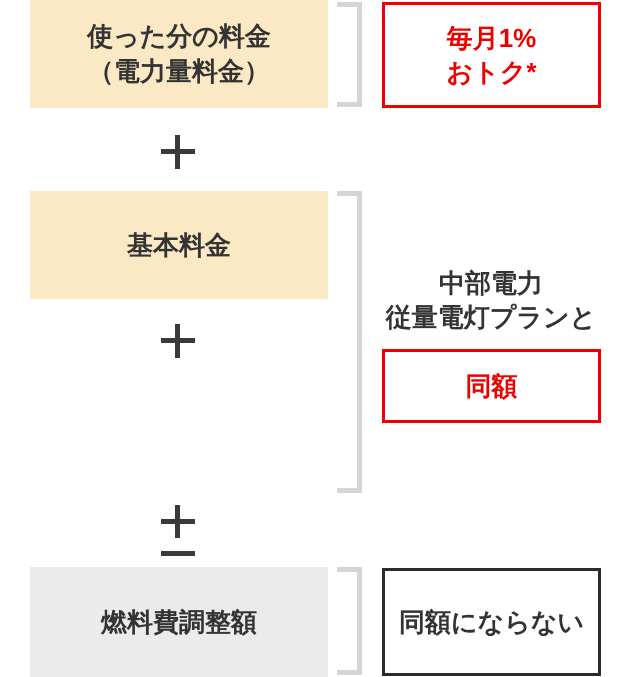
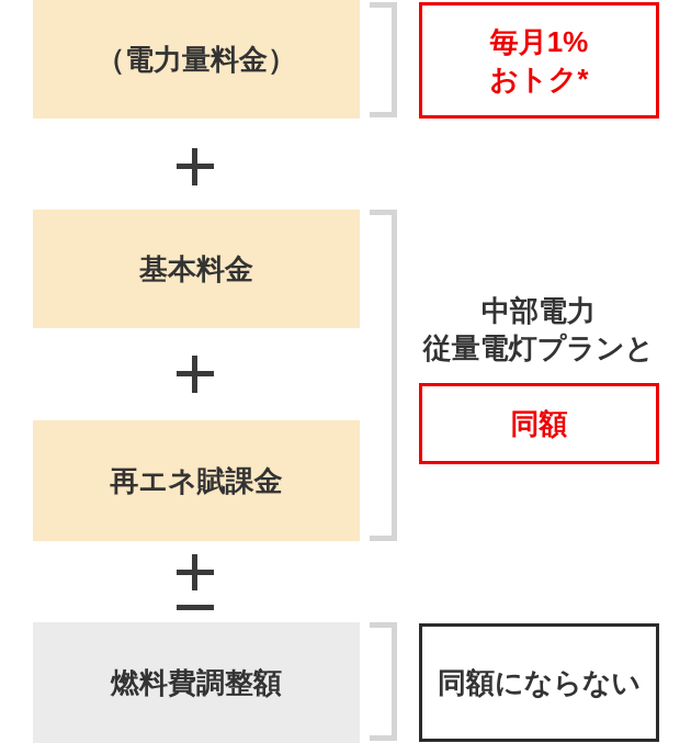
- 使った分の料金
  （電力量料金）
  毎月1%
  おトク*
  基本料金
+ 再エネ賦課金
  中部電力
  従量電灯プランと
  同額
  燃料費調整額
  同額にならない
